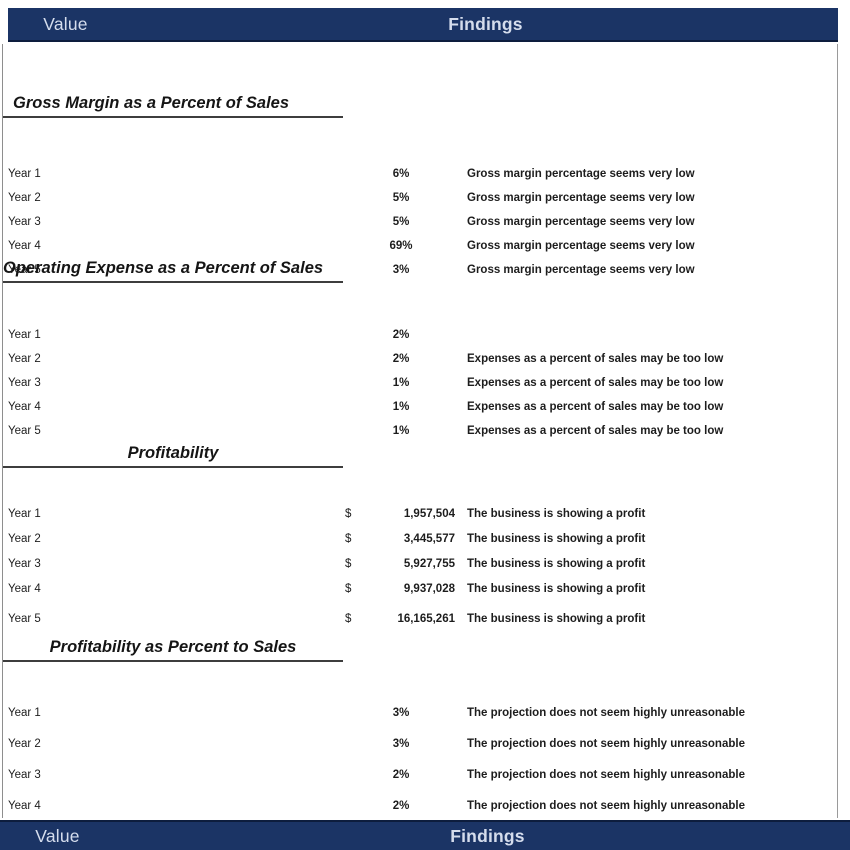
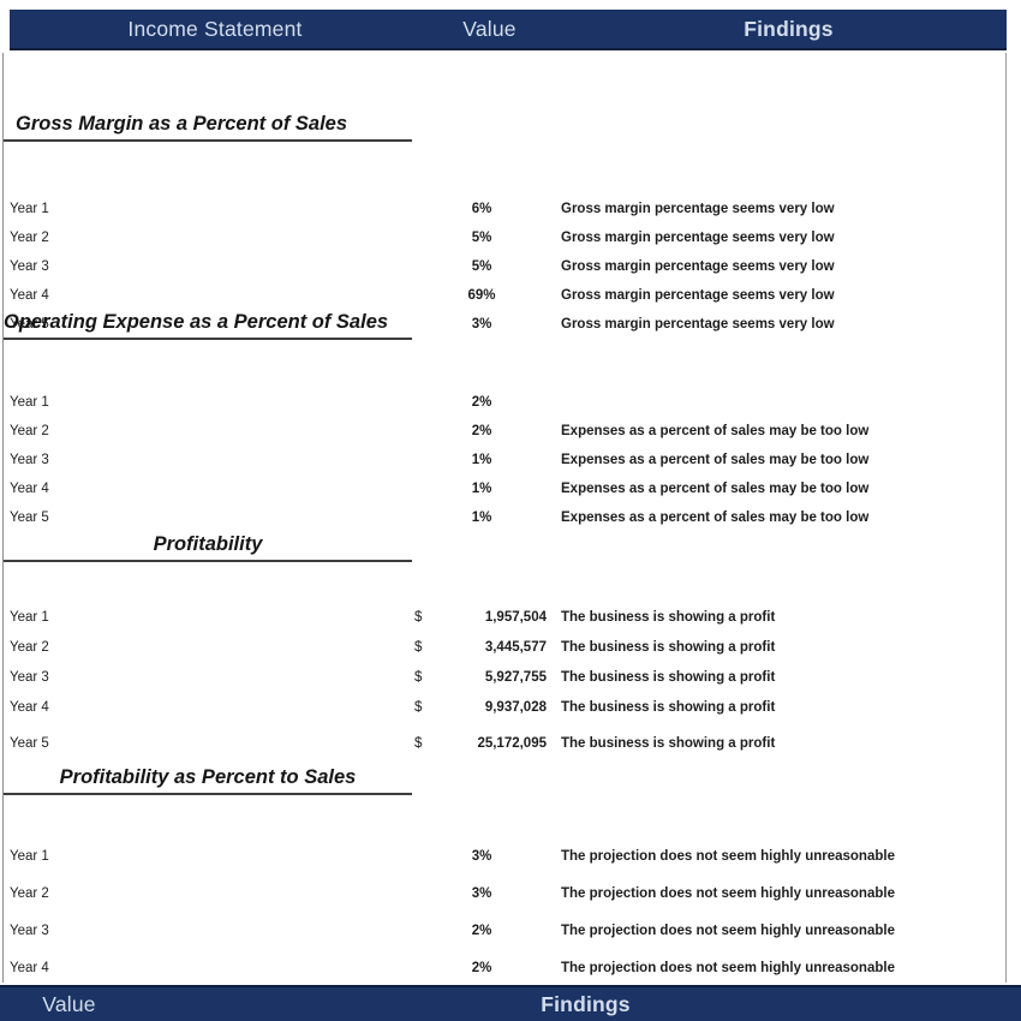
+ Income Statement
  Value
  Findings
  Gross Margin as a Percent of Sales
  Year 1
  6%
  Gross margin percentage seems very low
  Year 2
  5%
  Gross margin percentage seems very low
  Year 3
  5%
  Gross margin percentage seems very low
  Year 4
  69%
  Gross margin percentage seems very low
  Year 5
  3%
  Gross margin percentage seems very low
  Operating Expense as a Percent of Sales
  Year 1
  2%
  Year 2
  2%
  Expenses as a percent of sales may be too low
  Year 3
  1%
  Expenses as a percent of sales may be too low
  Year 4
  1%
  Expenses as a percent of sales may be too low
  Year 5
  1%
  Expenses as a percent of sales may be too low
  Profitability
  Year 1
  $
  1,957,504
  The business is showing a profit
  Year 2
  $
  3,445,577
  The business is showing a profit
  Year 3
  $
  5,927,755
  The business is showing a profit
  Year 4
  $
  9,937,028
  The business is showing a profit
  Year 5
  $
- 16,165,261
+ 25,172,095
  The business is showing a profit
  Profitability as Percent to Sales
  Year 1
  3%
  The projection does not seem highly unreasonable
  Year 2
  3%
  The projection does not seem highly unreasonable
  Year 3
  2%
  The projection does not seem highly unreasonable
  Year 4
  2%
  The projection does not seem highly unreasonable
  Value
  Findings
